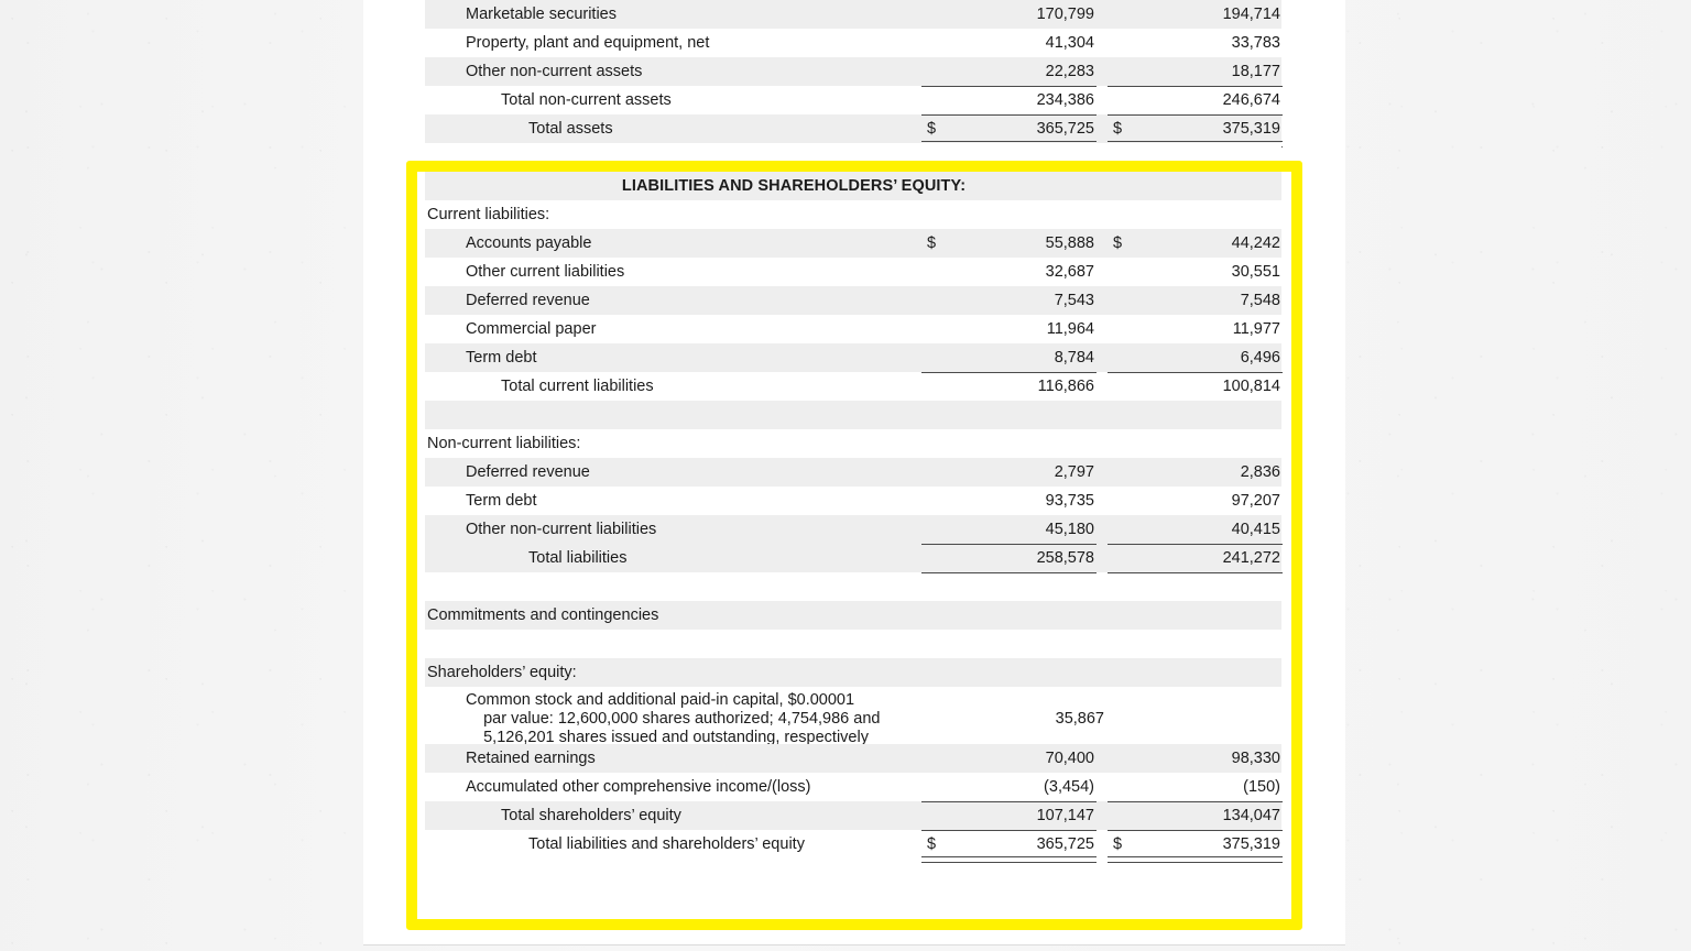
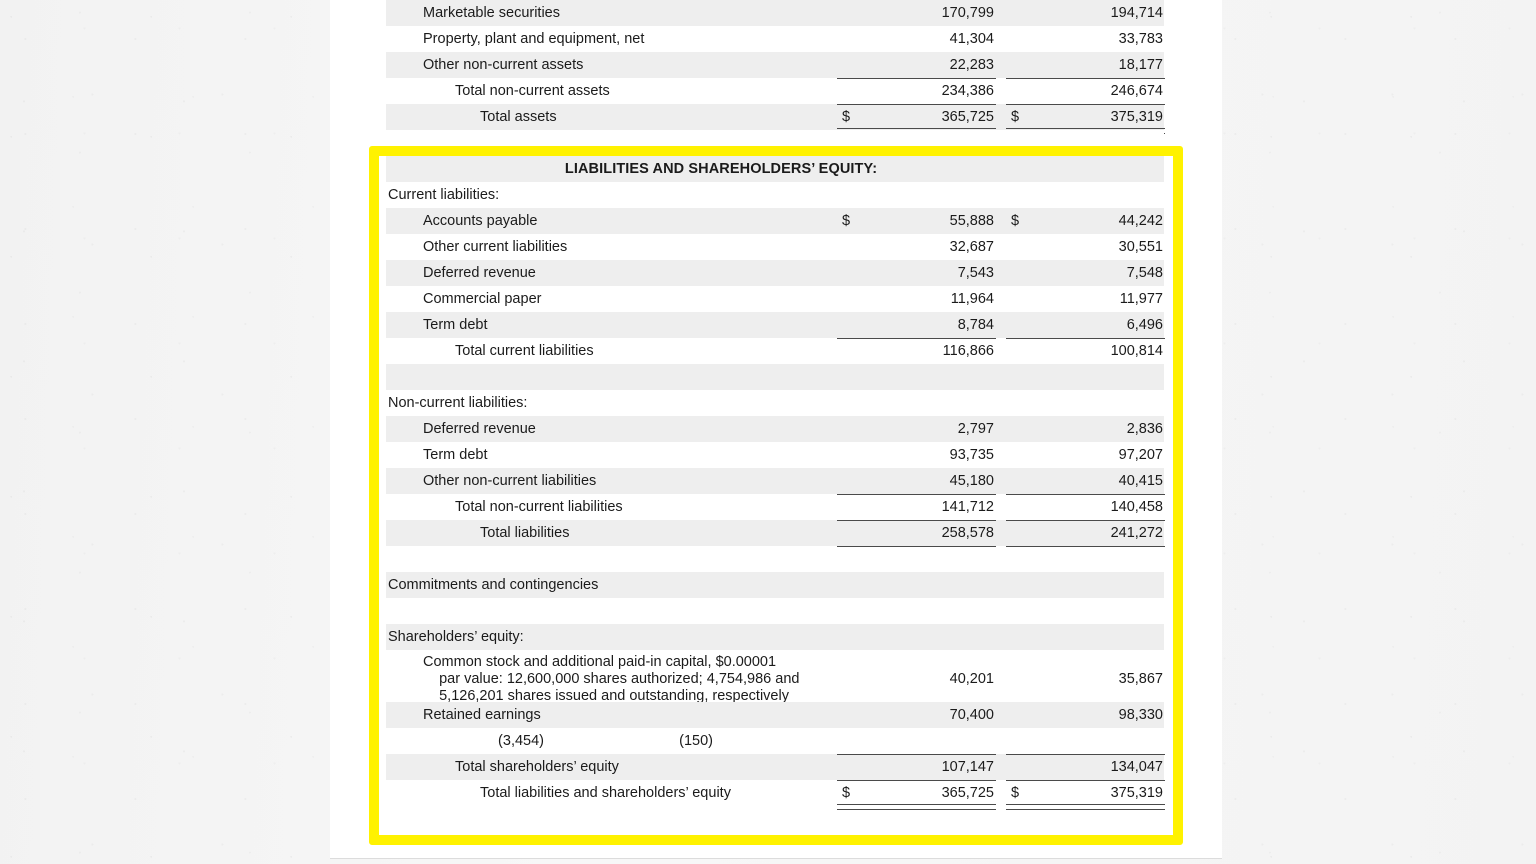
  Marketable securities
  170,799
  194,714
  Property, plant and equipment, net
  41,304
  33,783
  Other non-current assets
  22,283
  18,177
  Total non-current assets
  234,386
  246,674
  Total assets
  $
  365,725
  $
  375,319
  LIABILITIES AND SHAREHOLDERS’ EQUITY:
  Current liabilities:
  Accounts payable
  $
  55,888
  $
  44,242
  Other current liabilities
  32,687
  30,551
  Deferred revenue
  7,543
  7,548
  Commercial paper
  11,964
  11,977
  Term debt
  8,784
  6,496
  Total current liabilities
  116,866
  100,814
  Non-current liabilities:
  Deferred revenue
  2,797
  2,836
  Term debt
  93,735
  97,207
  Other non-current liabilities
  45,180
  40,415
+ Total non-current liabilities
+ 141,712
+ 140,458
  Total liabilities
  258,578
  241,272
  Commitments and contingencies
  Shareholders’ equity:
  Common stock and additional paid-in capital, $0.00001
  par value: 12,600,000 shares authorized; 4,754,986 and
  5,126,201 shares issued and outstanding, respectively
+ 40,201
  35,867
  Retained earnings
  70,400
  98,330
- Accumulated other comprehensive income/(loss)
  (3,454)
  (150)
  Total shareholders’ equity
  107,147
  134,047
  Total liabilities and shareholders’ equity
  $
  365,725
  $
  375,319
